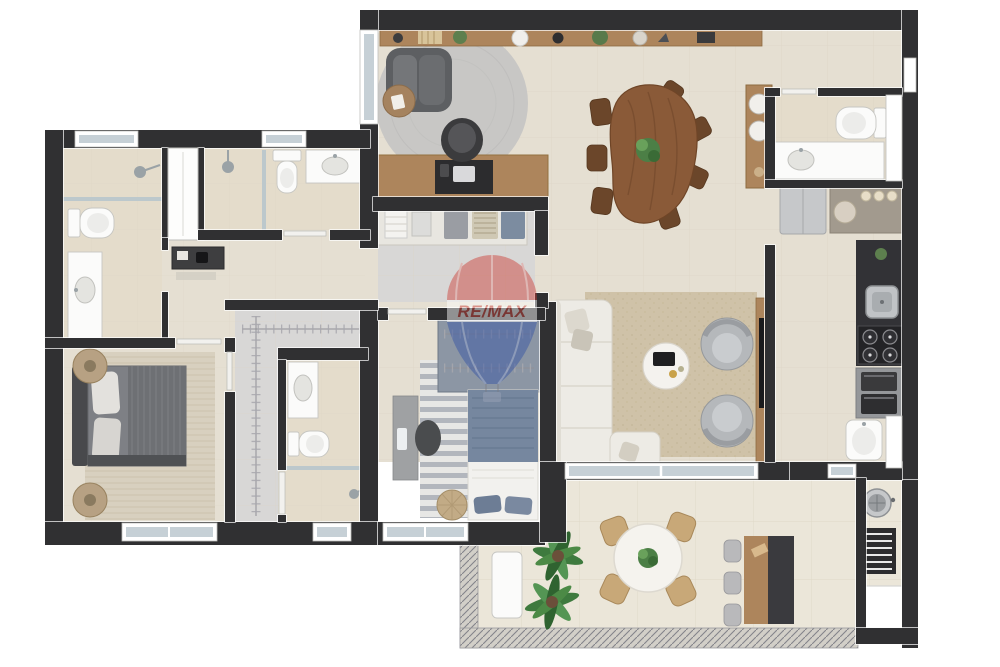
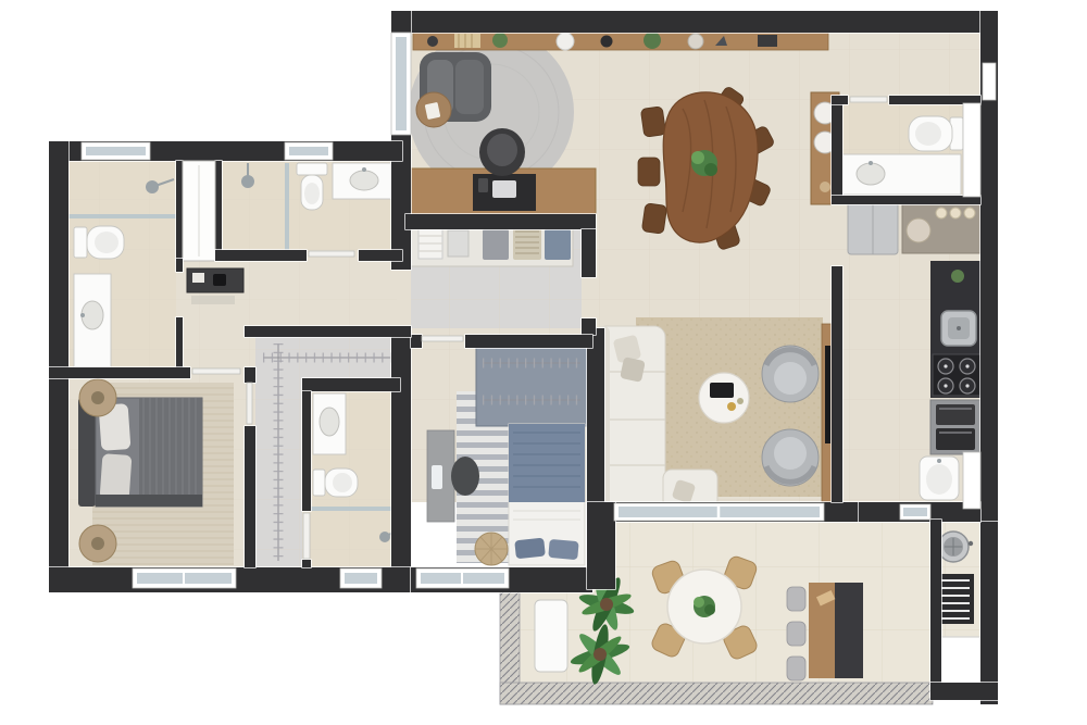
- RE/MAX
